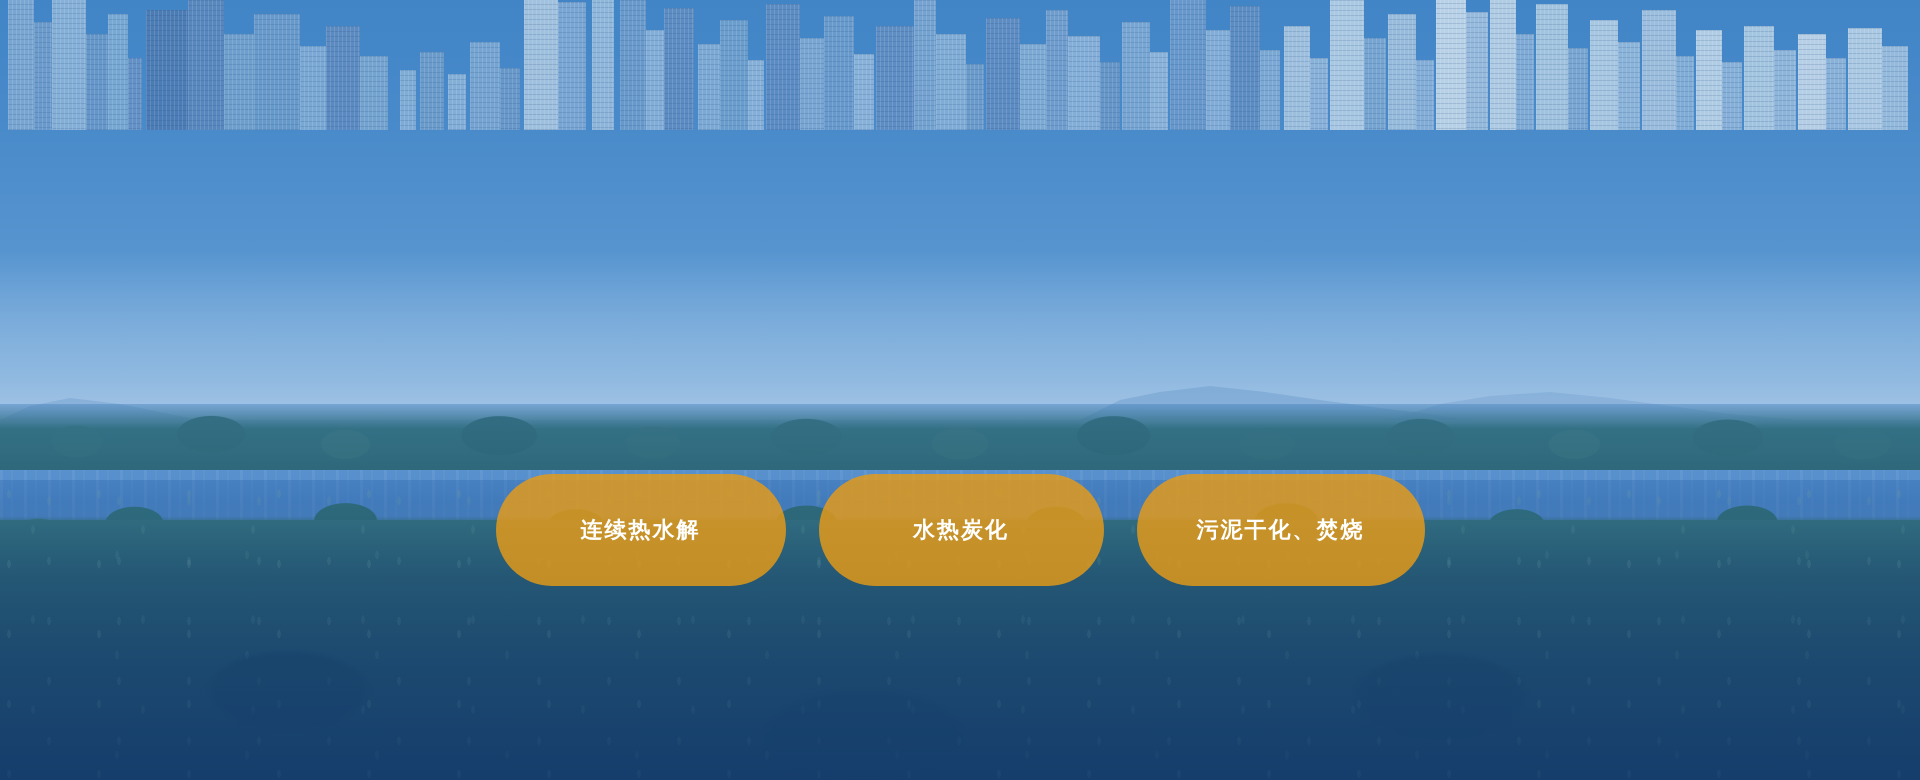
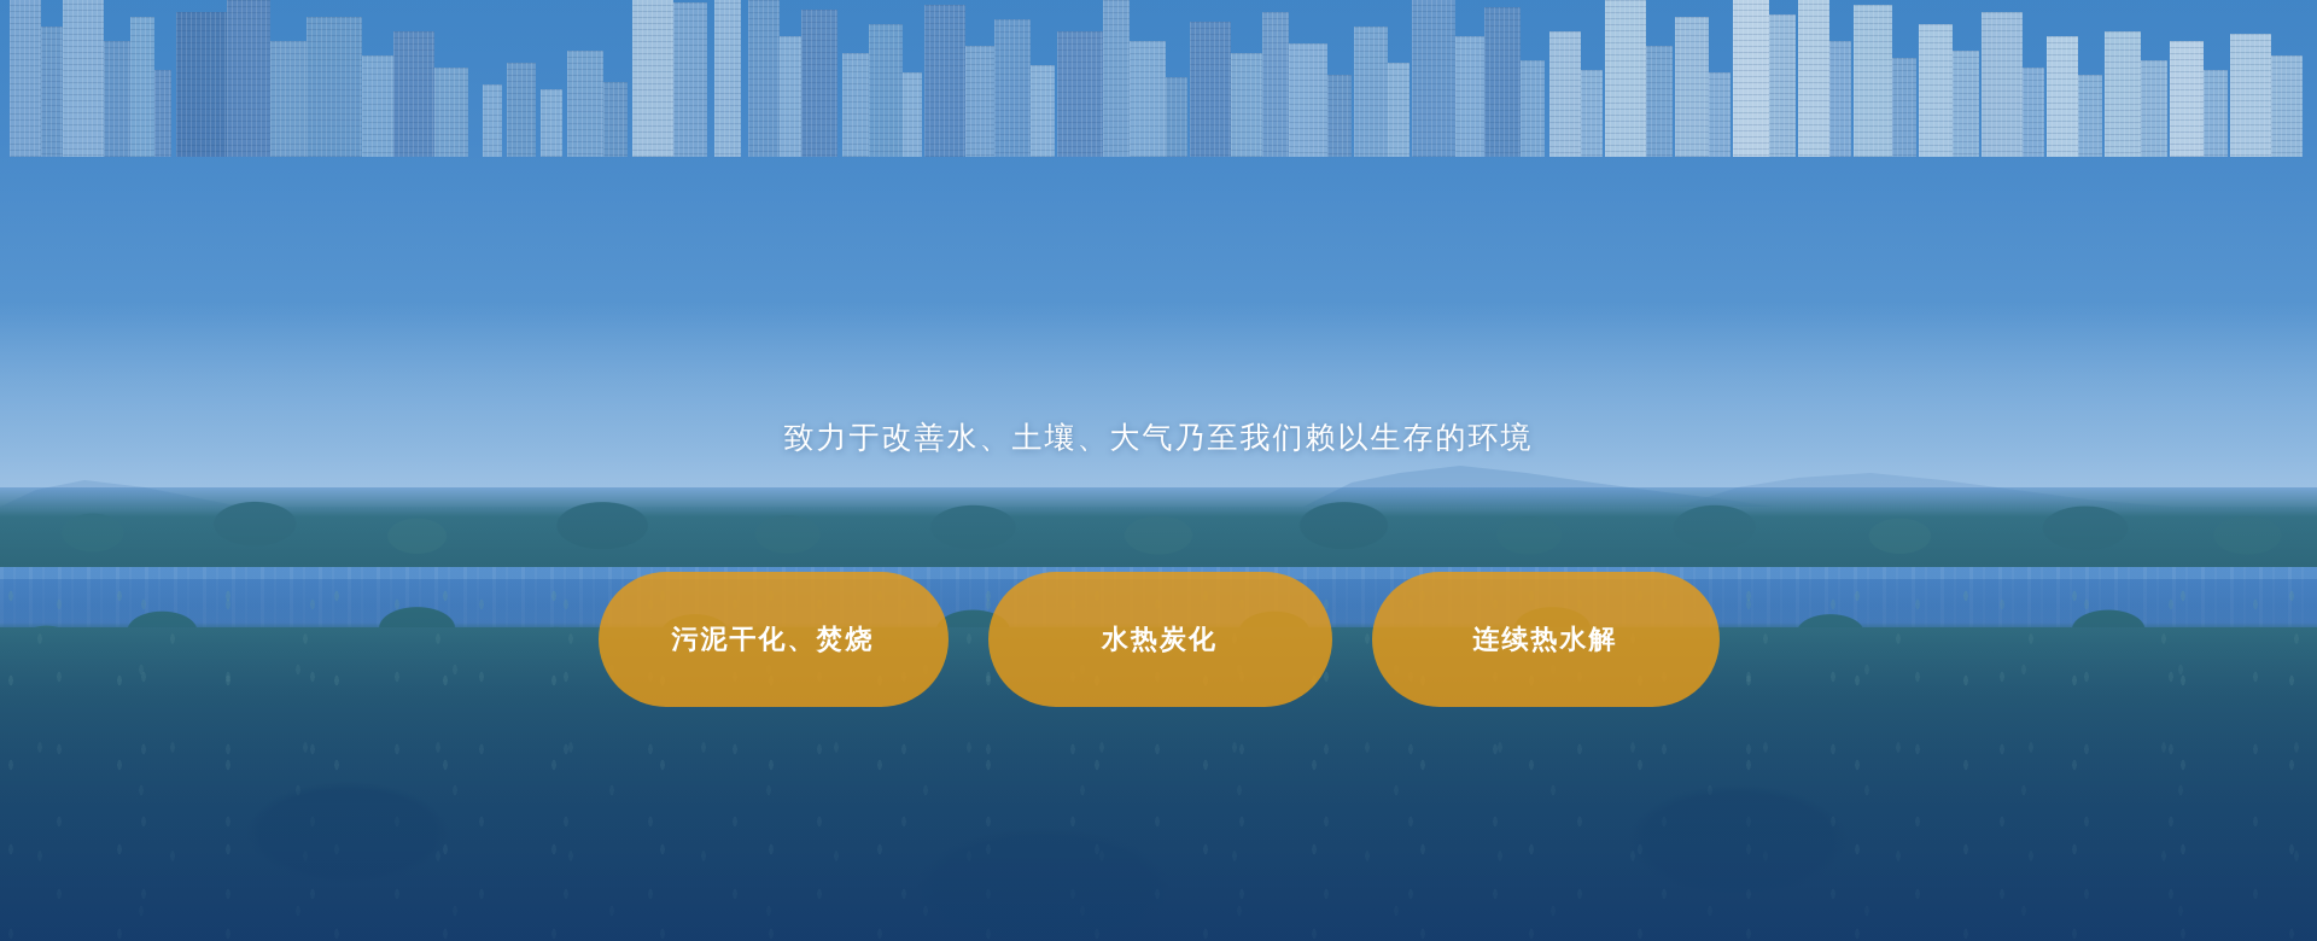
+ 致力于改善水、土壤、大气乃至我们赖以生存的环境
- 连续热水解
+ 污泥干化、焚烧
  水热炭化
- 污泥干化、焚烧
+ 连续热水解
